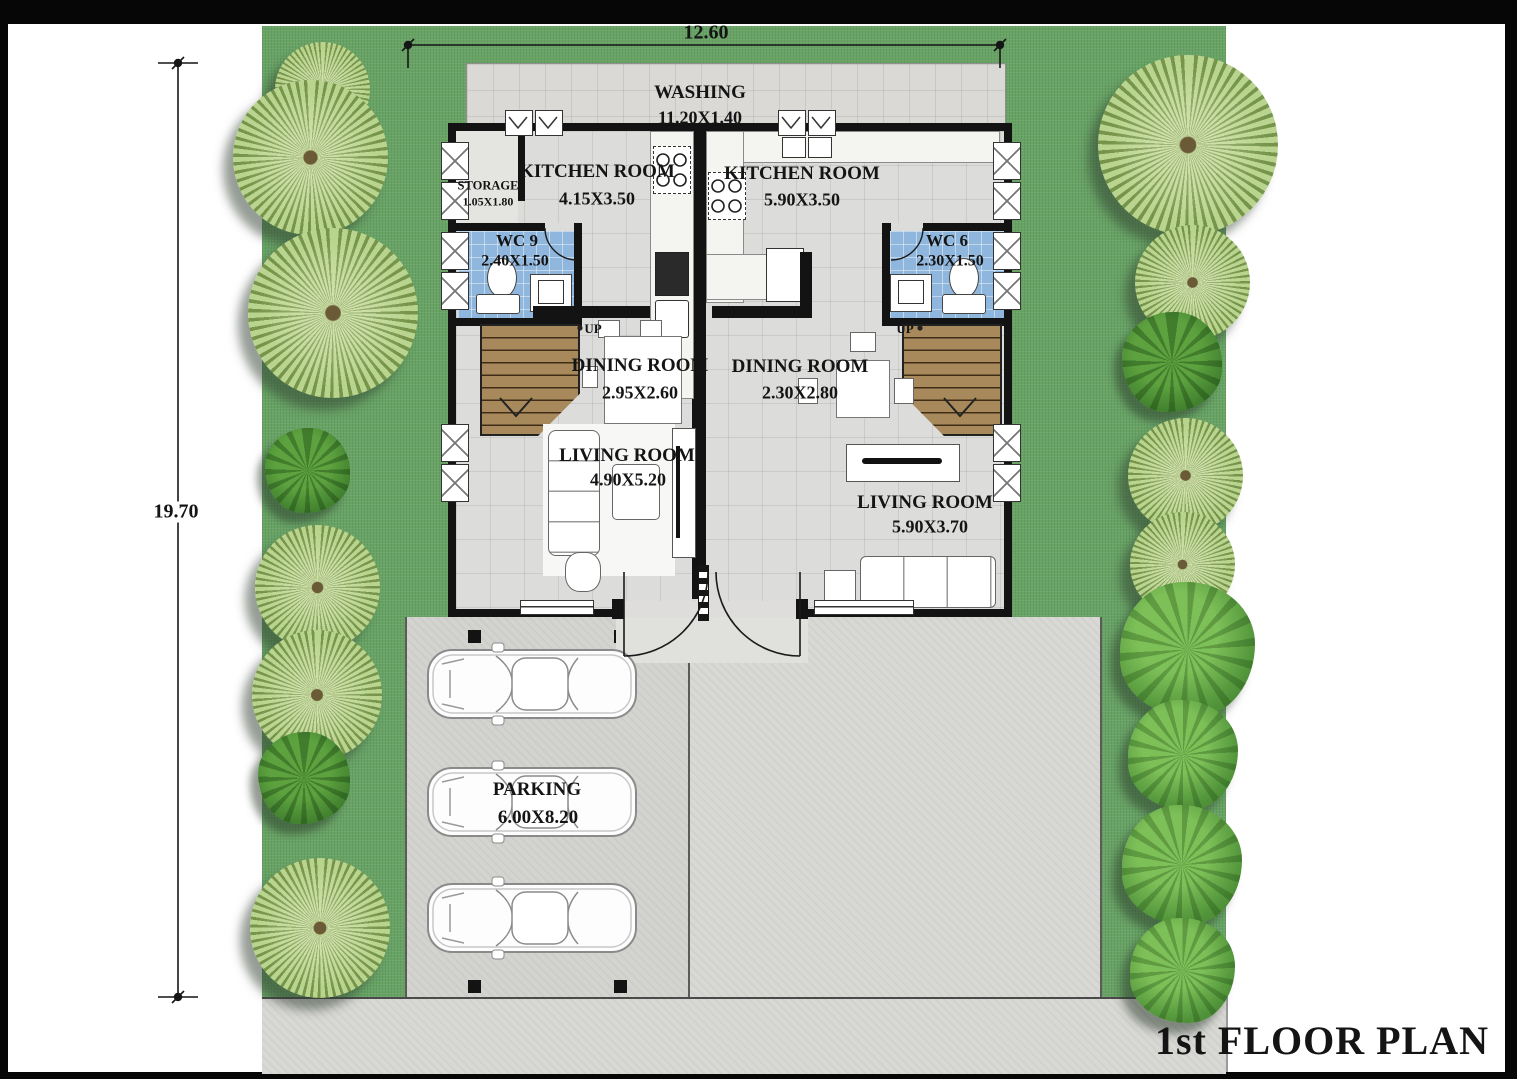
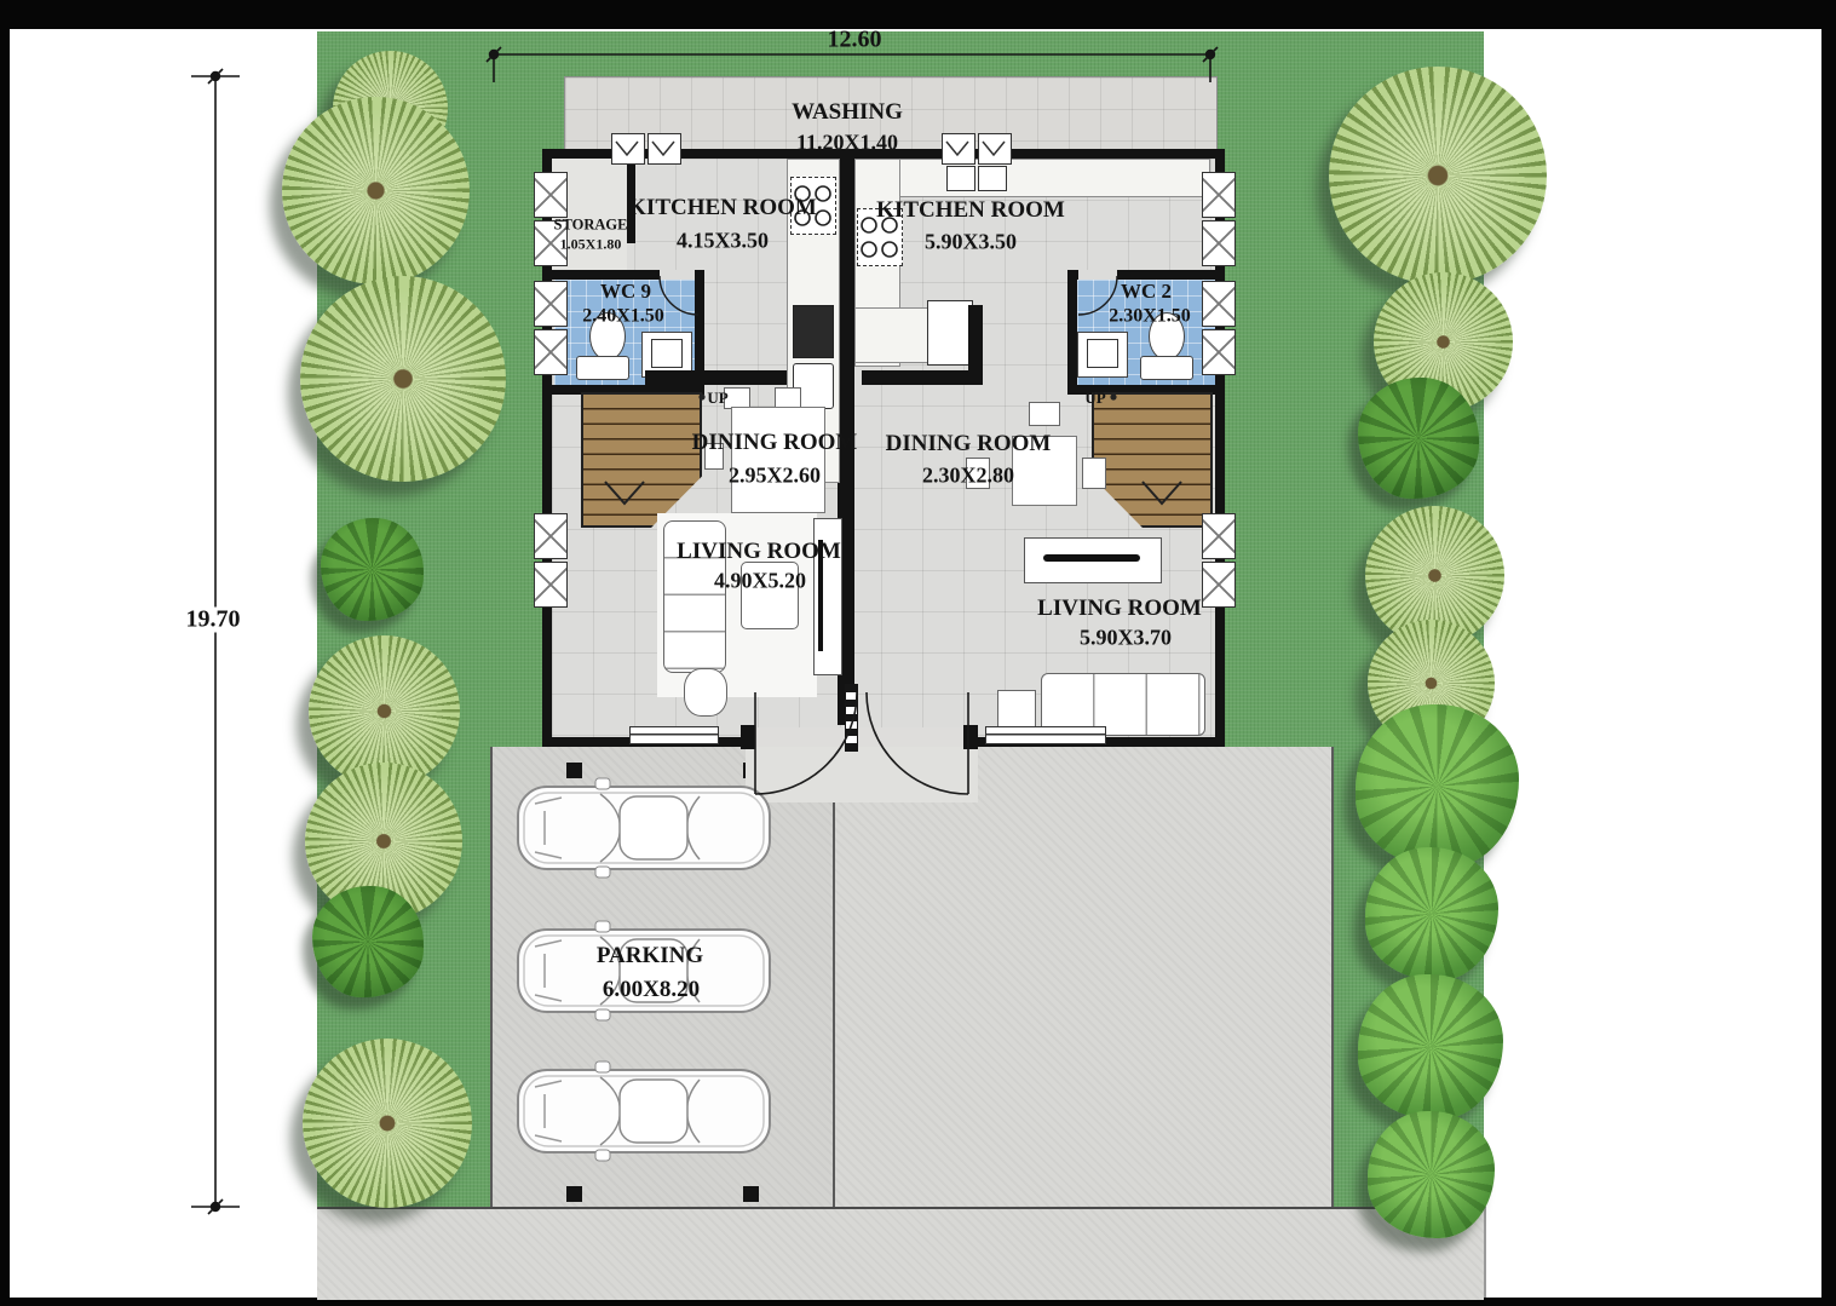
  12.60
  19.70
  WASHING
  11.20X1.40
  STORAGE
  1.05X1.80
  KITCHEN ROOM
  4.15X3.50
  KITCHEN ROOM
  5.90X3.50
  WC 9
  2.40X1.50
- WC 6
+ WC 2
  2.30X1.50
  UP
  UP
  DINING ROOM
  2.95X2.60
  DINING ROOM
  2.30X2.80
  LIVING ROOM
  4.90X5.20
  LIVING ROOM
  5.90X3.70
  PARKING
  6.00X8.20
- 1st FLOOR PLAN
